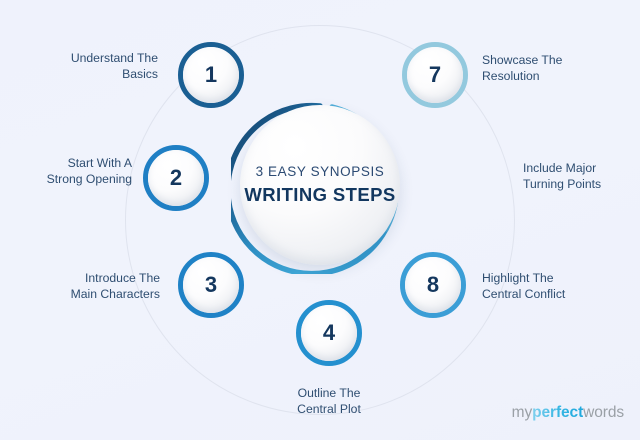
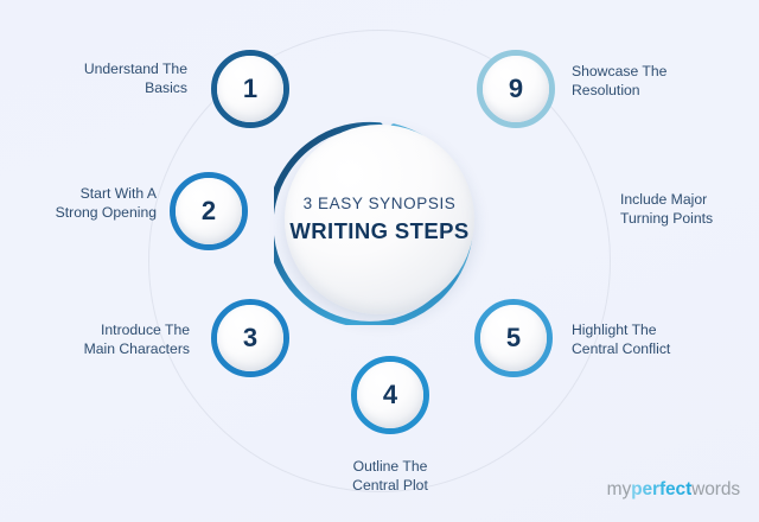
  3 EASY SYNOPSIS
  WRITING STEPS
  1
  Understand The
  Basics
  2
  Start With A
  Strong Opening
  3
  Introduce The
  Main Characters
  4
  Outline The
  Central Plot
- 8
+ 5
  Highlight The
  Central Conflict
  Include Major
  Turning Points
- 7
+ 9
  Showcase The
  Resolution
  myperfectwords
